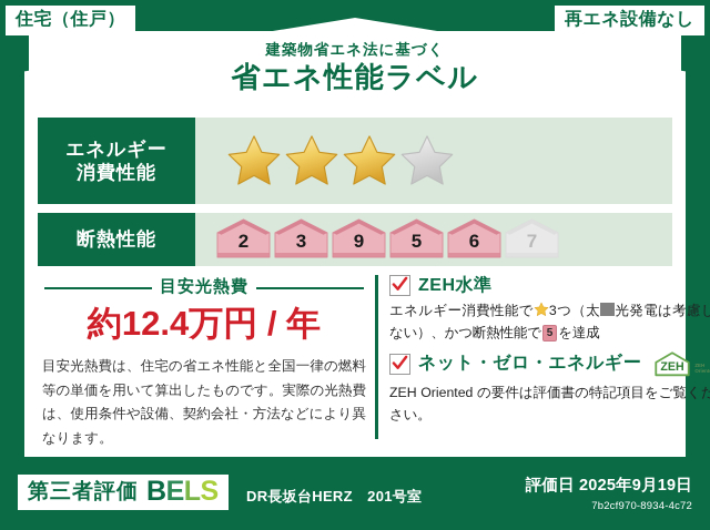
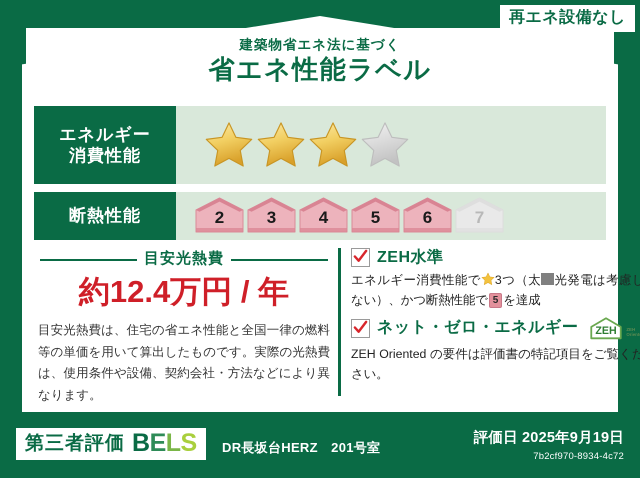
- 住宅（住戸）
  再エネ設備なし
  建築物省エネ法に基づく
  省エネ性能ラベル
  エネルギー
  消費性能
  断熱性能
  2
  3
- 9
+ 4
  5
  6
  7
  目安光熱費
  約12.4万円 / 年
  目安光熱費は、住宅の省エネ性能と全国一律の燃料等の単価を用いて算出したものです。実際の光熱費は、使用条件や設備、契約会社・方法などにより異なります。
  ZEH水準
  エネルギー消費性能で 3つ（太 光発電は考慮しない）、かつ断熱性能で 5 を達成
  ネット・ゼロ・エネルギー
  ZEH
  ZEH Oriented の要件は評価書の特記項目をご覧ください。
  第三者評価
  BELS
  DR長坂台HERZ 201号室
  評価日 2025年9月19日
  7b2cf970-8934-4c72
